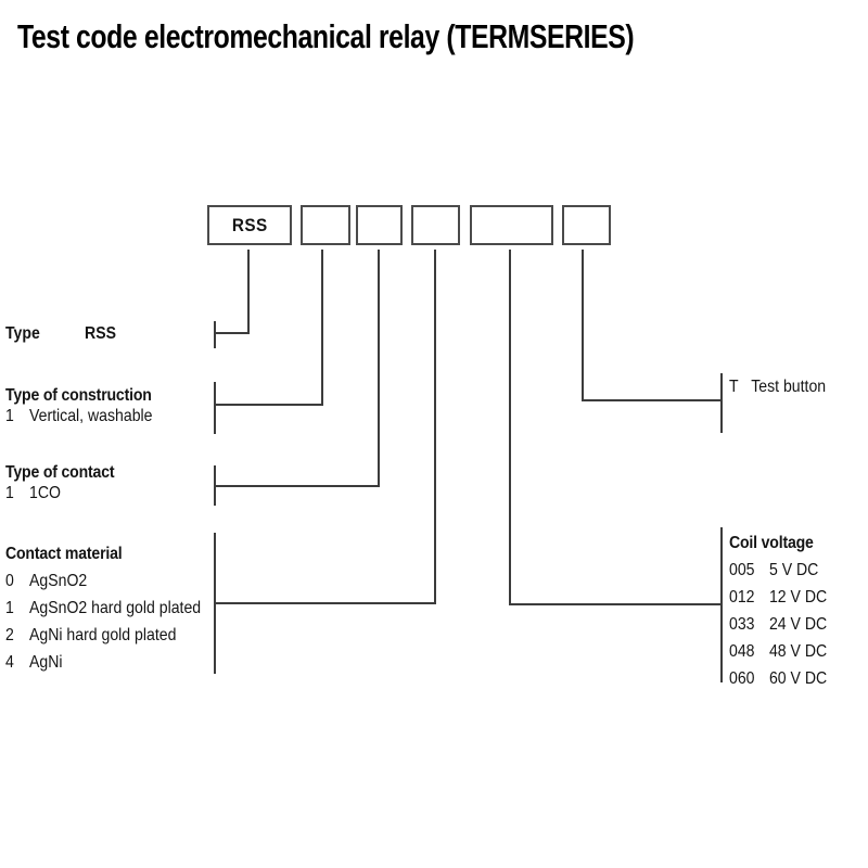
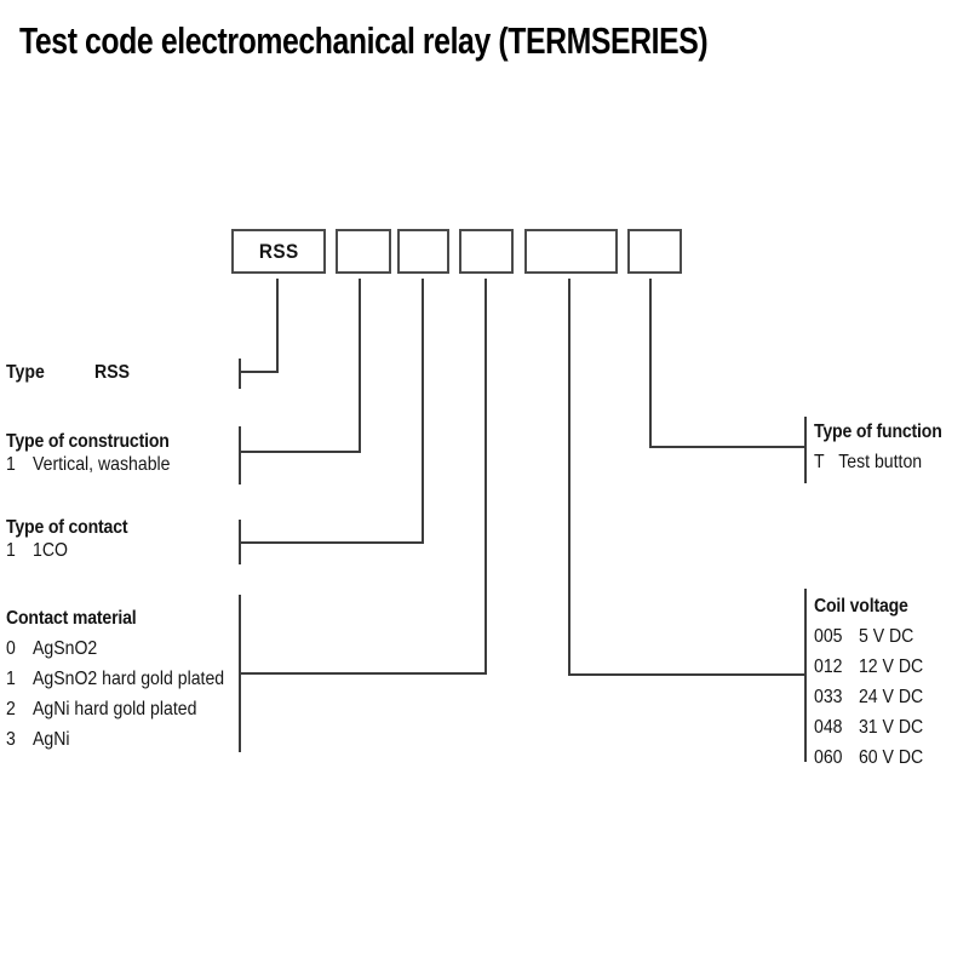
  Test code electromechanical relay (TERMSERIES)
  RSS
  Type
  RSS
  Type of construction
  1
  Vertical, washable
  Type of contact
  1
  1CO
  Contact material
  0
  AgSnO2
  1
  AgSnO2 hard gold plated
  2
  AgNi hard gold plated
- 4
+ 3
  AgNi
+ Type of function
  T
  Test button
  Coil voltage
  005
  5 V DC
  012
  12 V DC
  033
  24 V DC
  048
- 48 V DC
+ 31 V DC
  060
  60 V DC
